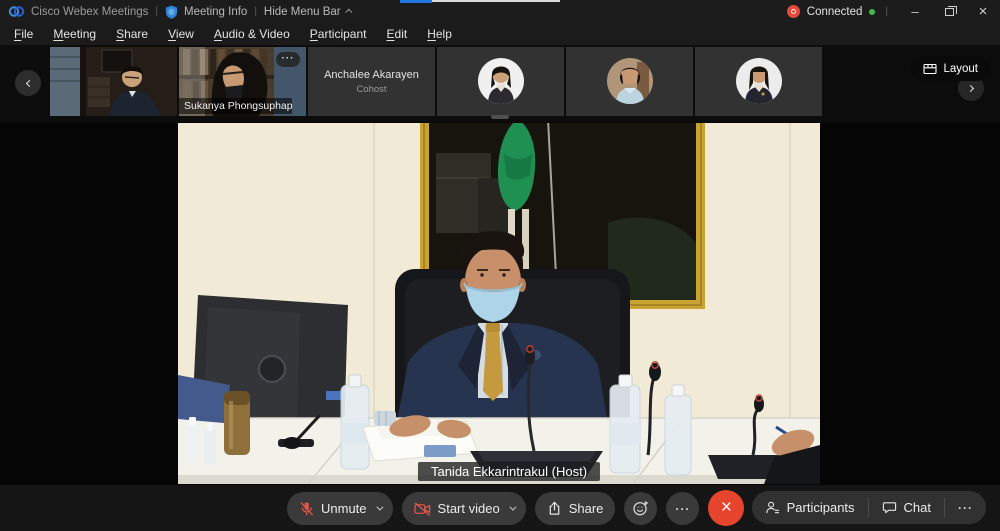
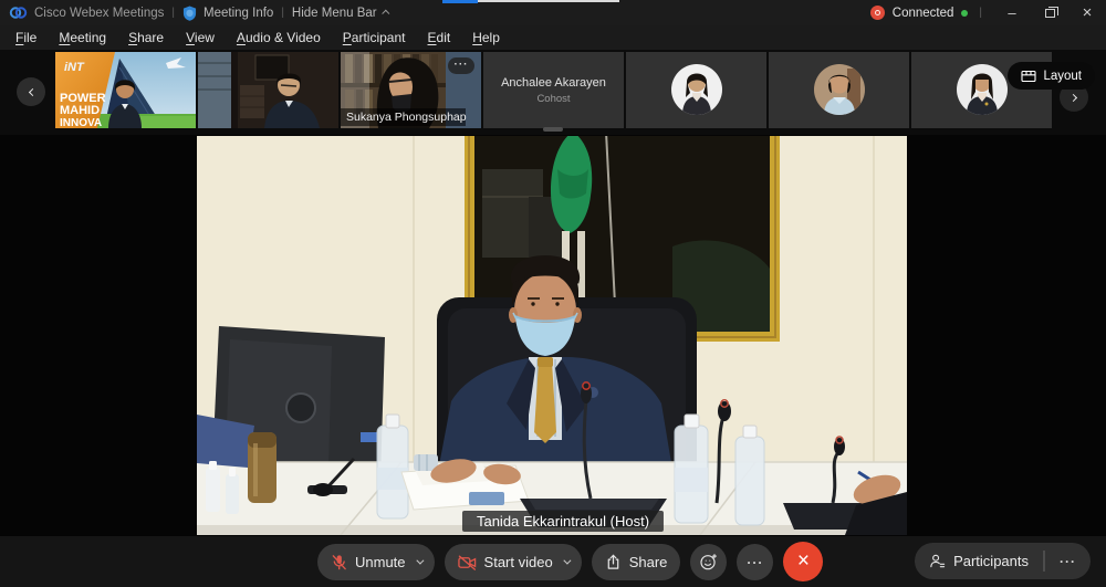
  Cisco Webex Meetings
  |
  Meeting Info
  |
  Hide Menu Bar
  Connected
  |
  –
  ×
  File
  Meeting
  Share
  View
  Audio & Video
  Participant
  Edit
  Help
+ iNT
+ POWER
+ MAHID
+ INNOVA
  Sukanya Phongsuphap
  ···
  Anchalee Akarayen
  Cohost
  Layout
  Tanida Ekkarintrakul (Host)
  Unmute
  Start video
  Share
  ···
  ×
  Participants
- Chat
  ···
